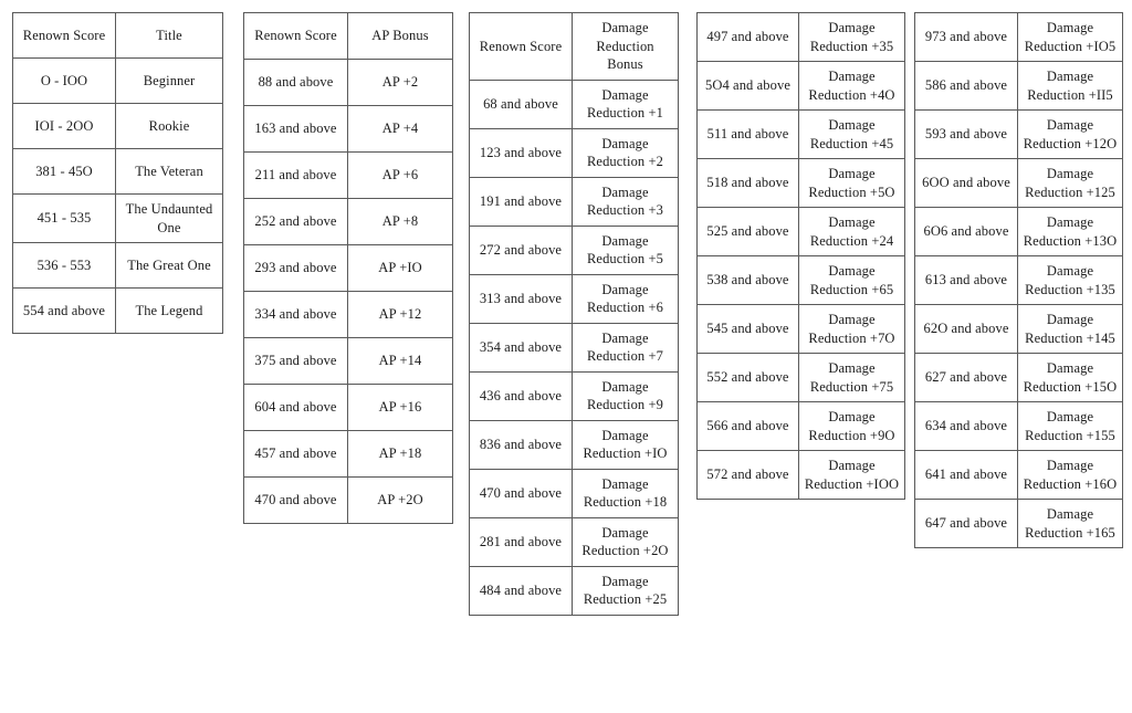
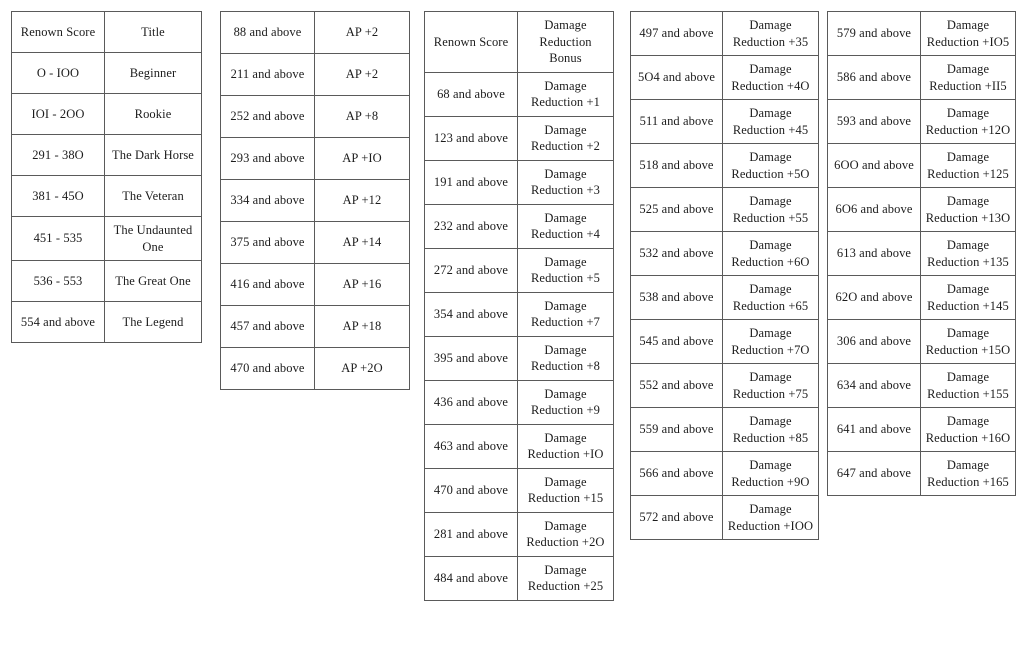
  Renown Score	Title
  O - IOO	Beginner
  IOI - 2OO	Rookie
+ 291 - 38O	The Dark Horse
  381 - 45O	The Veteran
  451 - 535	The Undaunted One
  536 - 553	The Great One
  554 and above	The Legend
- Renown Score	AP Bonus
  88 and above	AP +2
- 163 and above	AP +4
- 211 and above	AP +6
+ 211 and above	AP +2
  252 and above	AP +8
  293 and above	AP +IO
  334 and above	AP +12
  375 and above	AP +14
- 604 and above	AP +16
+ 416 and above	AP +16
  457 and above	AP +18
  470 and above	AP +2O
  Renown Score	Damage Reduction Bonus
  68 and above	Damage Reduction +1
  123 and above	Damage Reduction +2
  191 and above	Damage Reduction +3
+ 232 and above	Damage Reduction +4
  272 and above	Damage Reduction +5
- 313 and above	Damage Reduction +6
  354 and above	Damage Reduction +7
+ 395 and above	Damage Reduction +8
  436 and above	Damage Reduction +9
- 836 and above	Damage Reduction +IO
+ 463 and above	Damage Reduction +IO
- 470 and above	Damage Reduction +18
+ 470 and above	Damage Reduction +15
  281 and above	Damage Reduction +2O
  484 and above	Damage Reduction +25
  497 and above	Damage Reduction +35
  5O4 and above	Damage Reduction +4O
  511 and above	Damage Reduction +45
  518 and above	Damage Reduction +5O
- 525 and above	Damage Reduction +24
+ 525 and above	Damage Reduction +55
+ 532 and above	Damage Reduction +6O
  538 and above	Damage Reduction +65
  545 and above	Damage Reduction +7O
  552 and above	Damage Reduction +75
+ 559 and above	Damage Reduction +85
  566 and above	Damage Reduction +9O
  572 and above	Damage Reduction +IOO
- 973 and above	Damage Reduction +IO5
+ 579 and above	Damage Reduction +IO5
  586 and above	Damage Reduction +II5
  593 and above	Damage Reduction +12O
  6OO and above	Damage Reduction +125
  6O6 and above	Damage Reduction +13O
  613 and above	Damage Reduction +135
  62O and above	Damage Reduction +145
- 627 and above	Damage Reduction +15O
+ 306 and above	Damage Reduction +15O
  634 and above	Damage Reduction +155
  641 and above	Damage Reduction +16O
  647 and above	Damage Reduction +165
